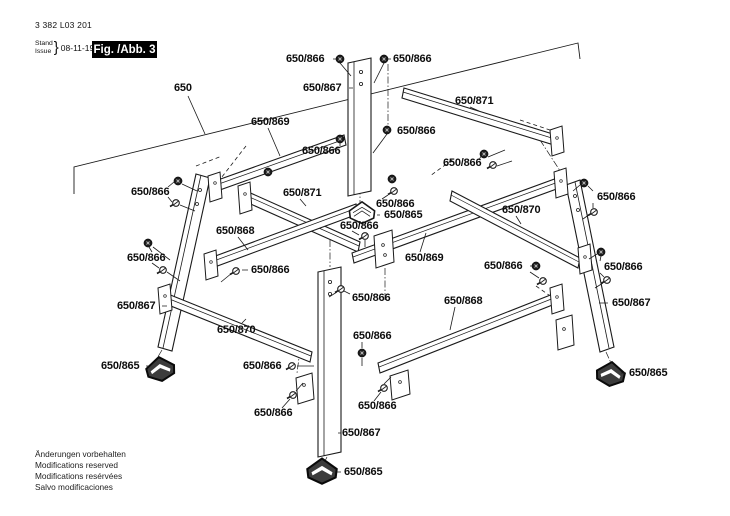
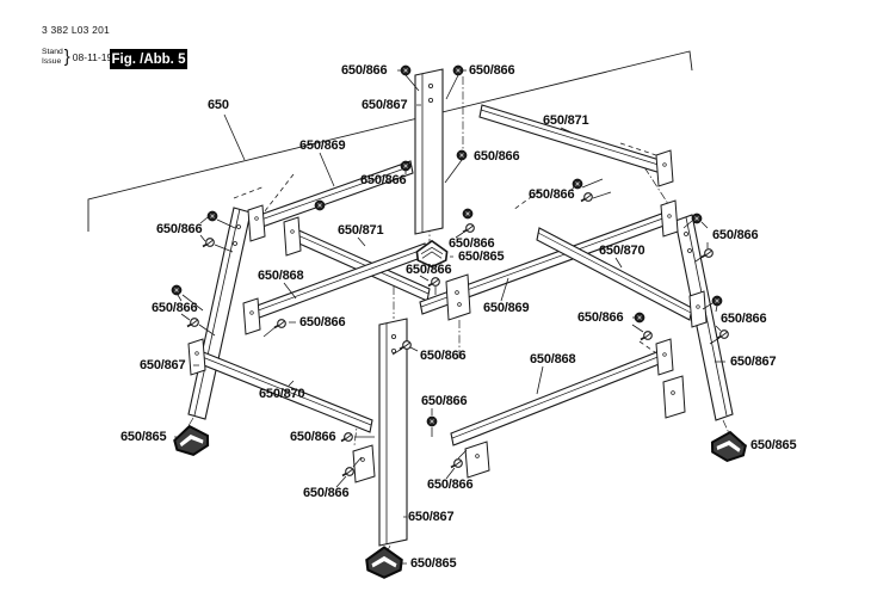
  650
  650/866
  650/866
  650/867
  650/871
  650/869
  650/866
  650/866
  650/866
  650/866
  650/871
  650/866
  650/865
  650/868
  650/866
  650/870
  650/869
  650/866
  650/866
  650/866
  650/866
  650/866
  650/867
  650/865
  650/867
  650/865
  650/870
  650/868
  650/866
  650/866
  650/866
  650/866
  650/866
  650/867
  650/865
  3 382 L03 201
  }
  08-11-1
- Fig. /Abb. 3
+ Fig. /Abb. 5
- Änderungen vorbehalten
- Modifications reserved
- Modifications resérvées
- Salvo modificaciones
